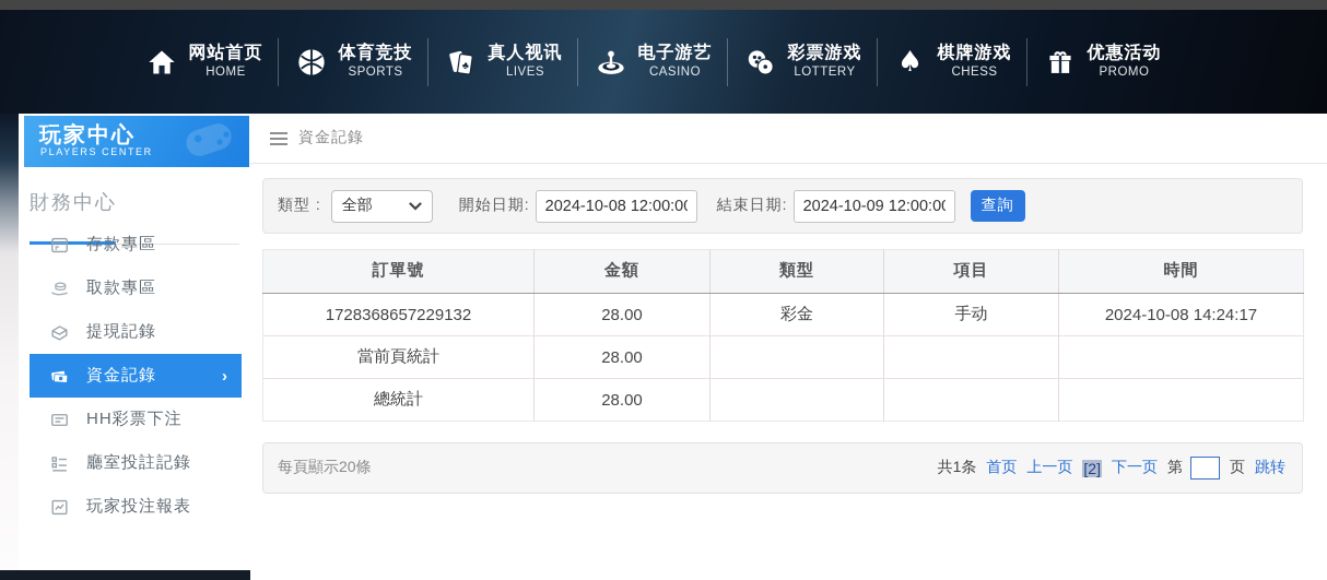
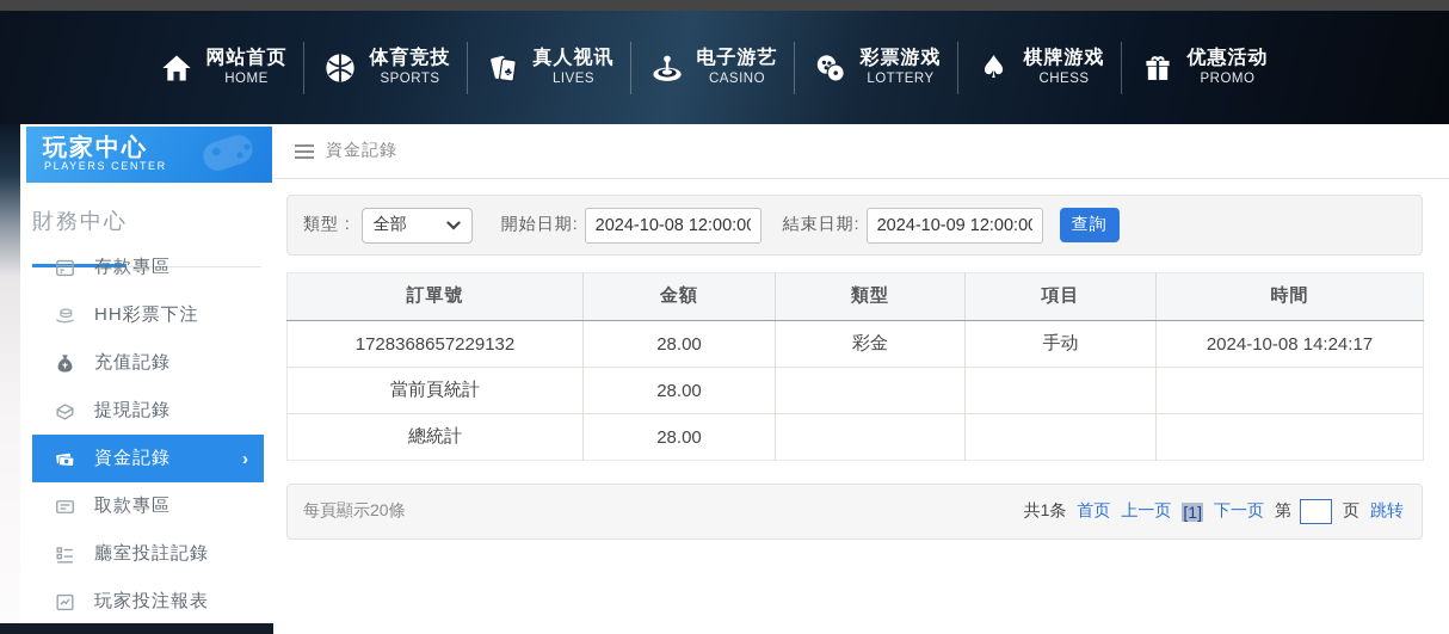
  网站首页
  HOME
  体育竞技
  SPORTS
  真人视讯
  LIVES
  电子游艺
  CASINO
  彩票游戏
  LOTTERY
  ♠
  棋牌游戏
  CHESS
  优惠活动
  PROMO
  玩家中心
  PLAYERS CENTER
  財務中心
  存款專區
- 取款專區
+ HH彩票下注
+ 充值記錄
  提現記錄
  資金記錄
  ›
- HH彩票下注
+ 取款專區
  廳室投註記錄
  玩家投注報表
  資金記錄
  類型 :
  全部
  開始日期:
  2024-10-08 12:00:0
  結束日期:
  2024-10-09 12:00:0
  查詢
  訂單號	金額	類型	項目	時間
  1728368657229132	28.00	彩金	手动	2024-10-08 14:24:17
  當前頁統計	28.00
  總統計	28.00
  每頁顯示20條
  共1条
  首页
  上一页
- [2]
+ [1]
  下一页
  第
  页
  跳转
